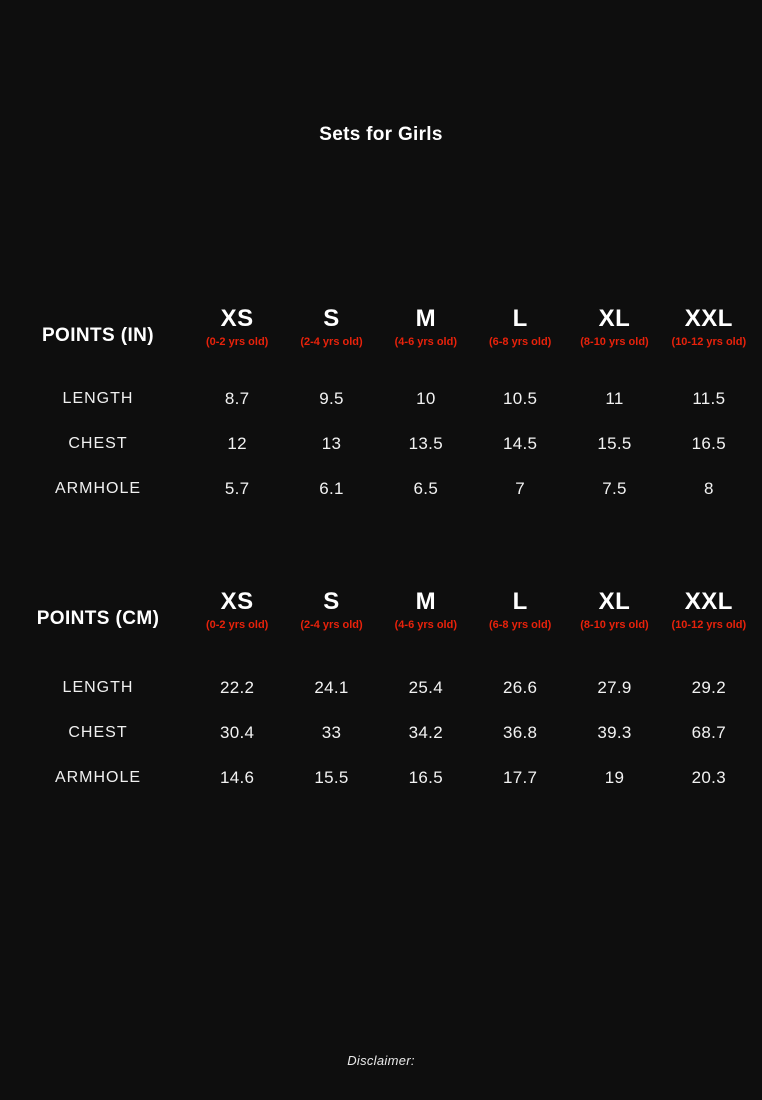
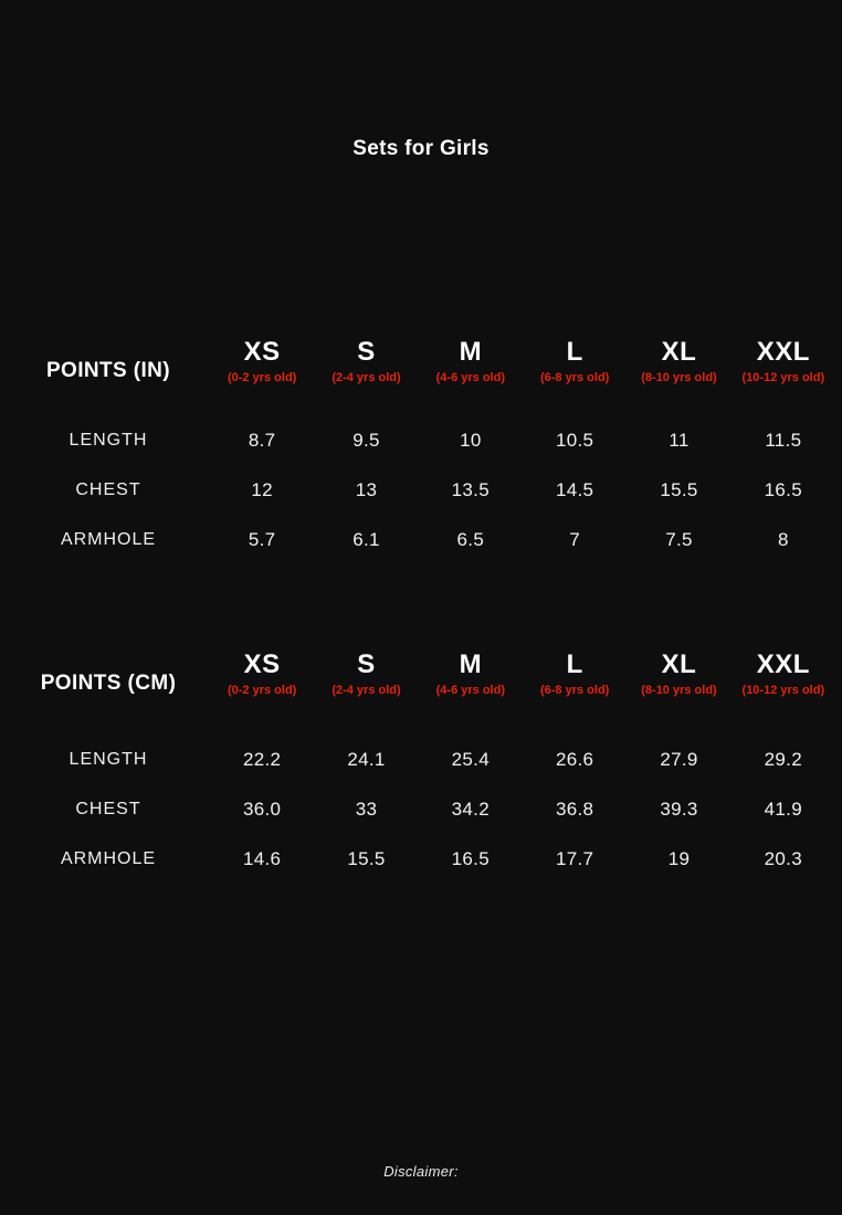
  Sets for Girls
  POINTS (IN)
  XS
  (0-2 yrs old)
  S
  (2-4 yrs old)
  M
  (4-6 yrs old)
  L
  (6-8 yrs old)
  XL
  (8-10 yrs old)
  XXL
  (10-12 yrs old)
  LENGTH
  8.7
  9.5
  10
  10.5
  11
  11.5
  CHEST
  12
  13
  13.5
  14.5
  15.5
  16.5
  ARMHOLE
  5.7
  6.1
  6.5
  7
  7.5
  8
  POINTS (CM)
  XS
  (0-2 yrs old)
  S
  (2-4 yrs old)
  M
  (4-6 yrs old)
  L
  (6-8 yrs old)
  XL
  (8-10 yrs old)
  XXL
  (10-12 yrs old)
  LENGTH
  22.2
  24.1
  25.4
  26.6
  27.9
  29.2
  CHEST
- 30.4
+ 36.0
  33
  34.2
  36.8
  39.3
- 68.7
+ 41.9
  ARMHOLE
  14.6
  15.5
  16.5
  17.7
  19
  20.3
  Disclaimer:
